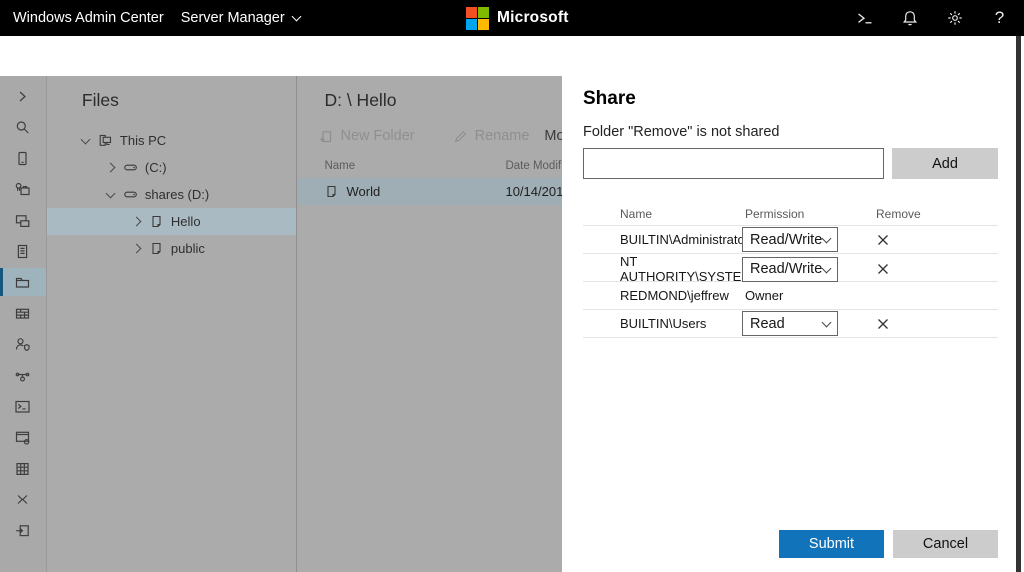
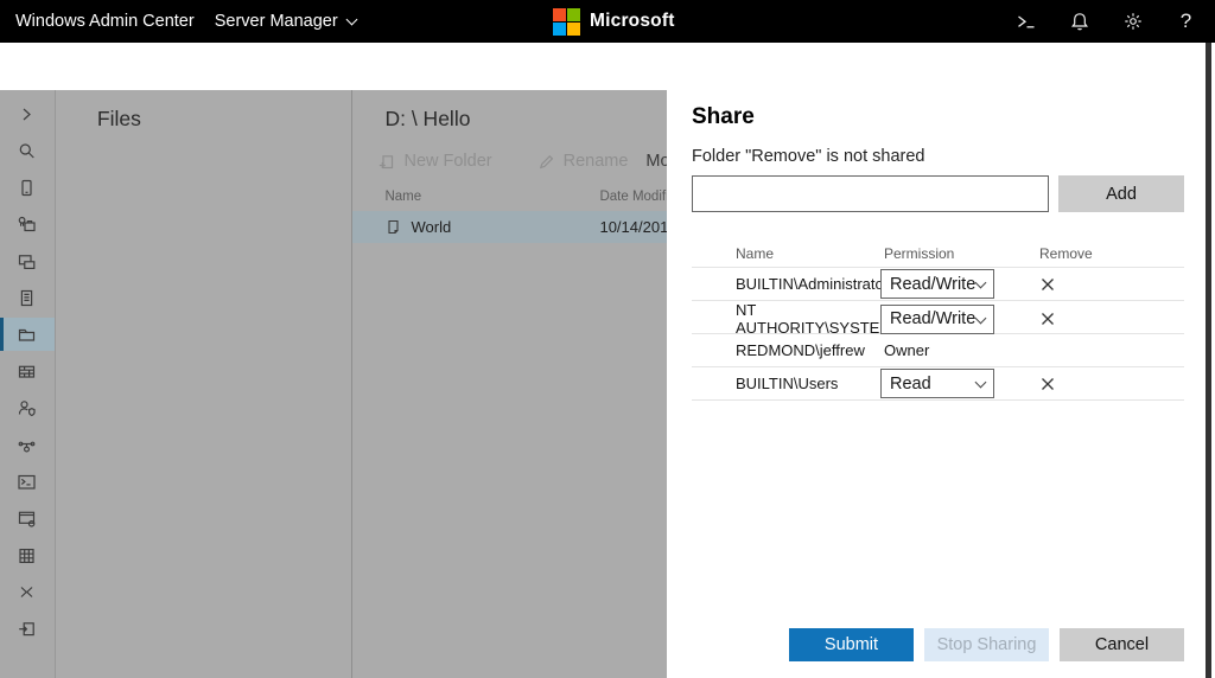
  Windows Admin Center
  Server Manager
  Microsoft
  ?
  Files
- This PC
- (C:)
- shares (D:)
- Hello
- public
  D: \ Hello
  New Folder
  Rename
  Name
  Date Modif
  World
  10/14/201
  Share
  Folder "Remove" is not shared
  Add
  Name
  Permission
  Remove
  BUILTIN\Administrat
  Read/Write
  NT AUTHORITY\SYSTE
  Read/Write
  REDMOND\jeffrew
  Owner
  BUILTIN\Users
  Read
  Submit
+ Stop Sharing
  Cancel
